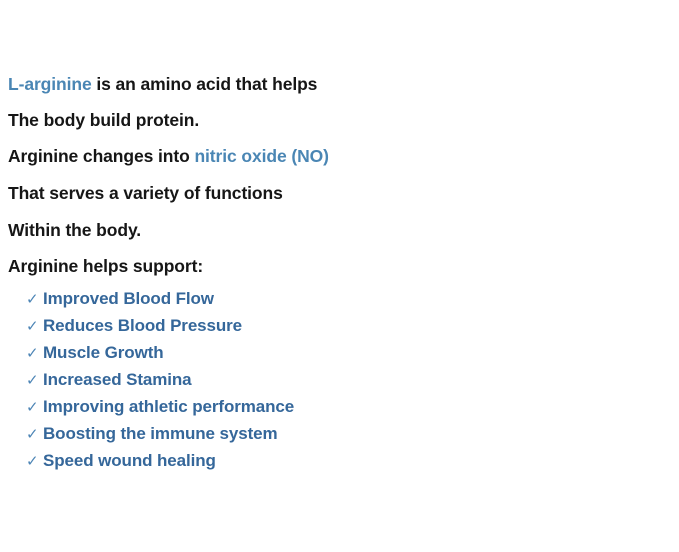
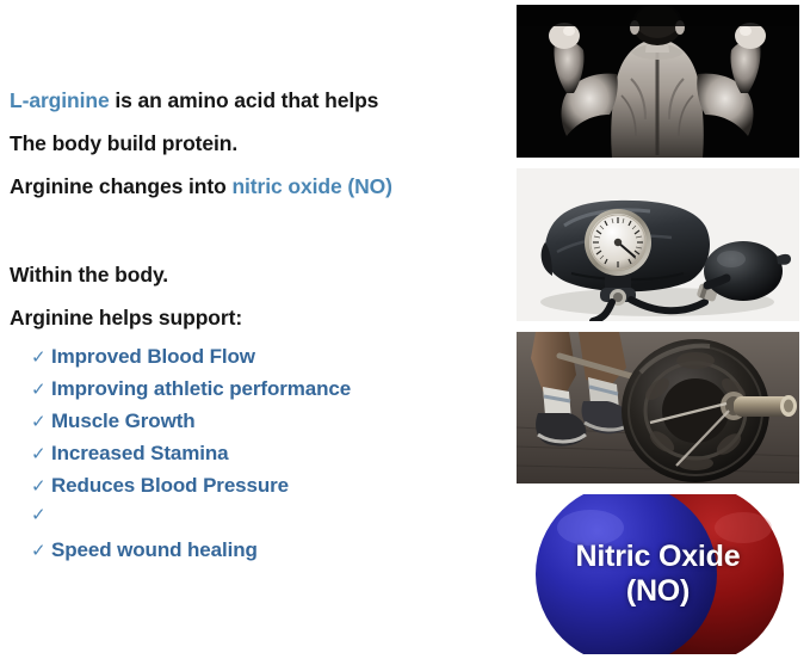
  L-arginine is an amino acid that helps
  The body build protein.
  Arginine changes into nitric oxide (NO)
- That serves a variety of functions
  Within the body.
  Arginine helps support:
  ✓
  Improved Blood Flow
  ✓
- Reduces Blood Pressure
+ Improving athletic performance
  ✓
  Muscle Growth
  ✓
  Increased Stamina
  ✓
- Improving athletic performance
+ Reduces Blood Pressure
  ✓
- Boosting the immune system
  ✓
  Speed wound healing
+ Nitric Oxide
+ (NO)
